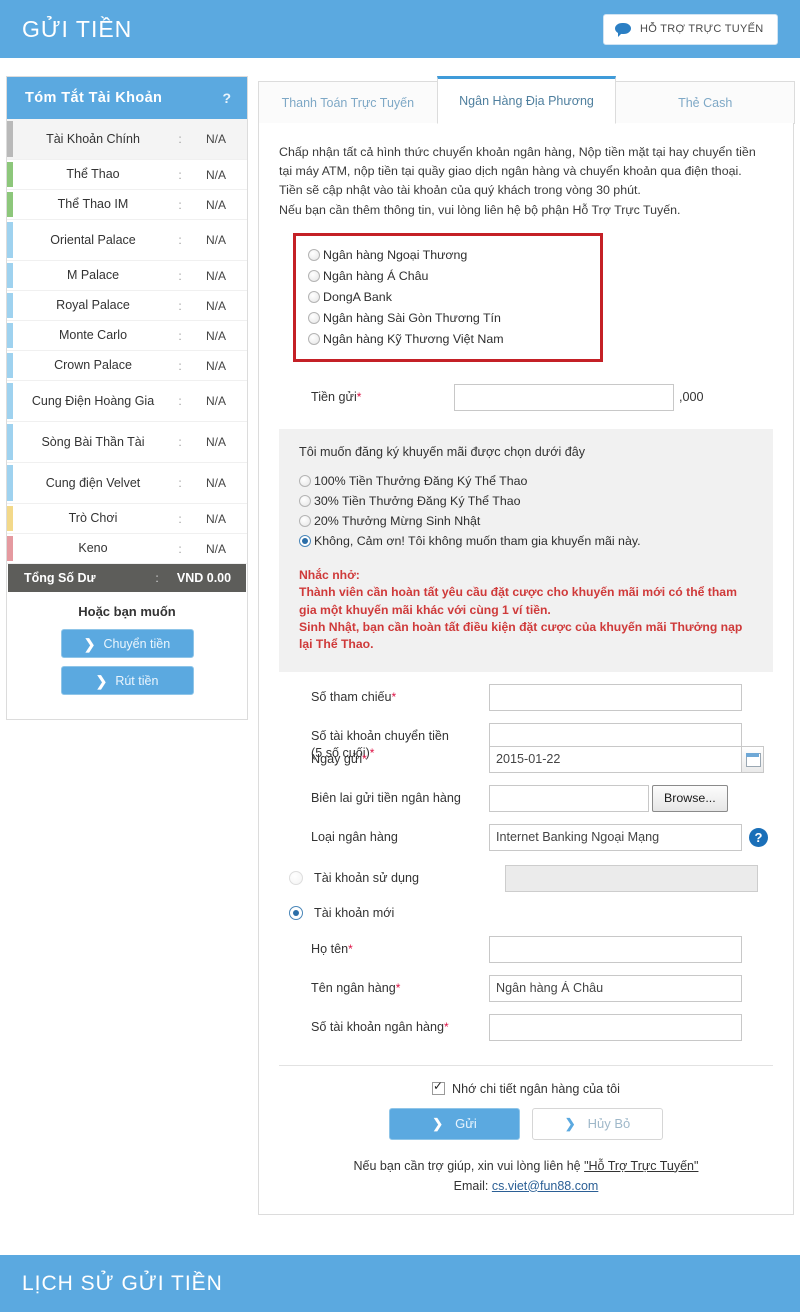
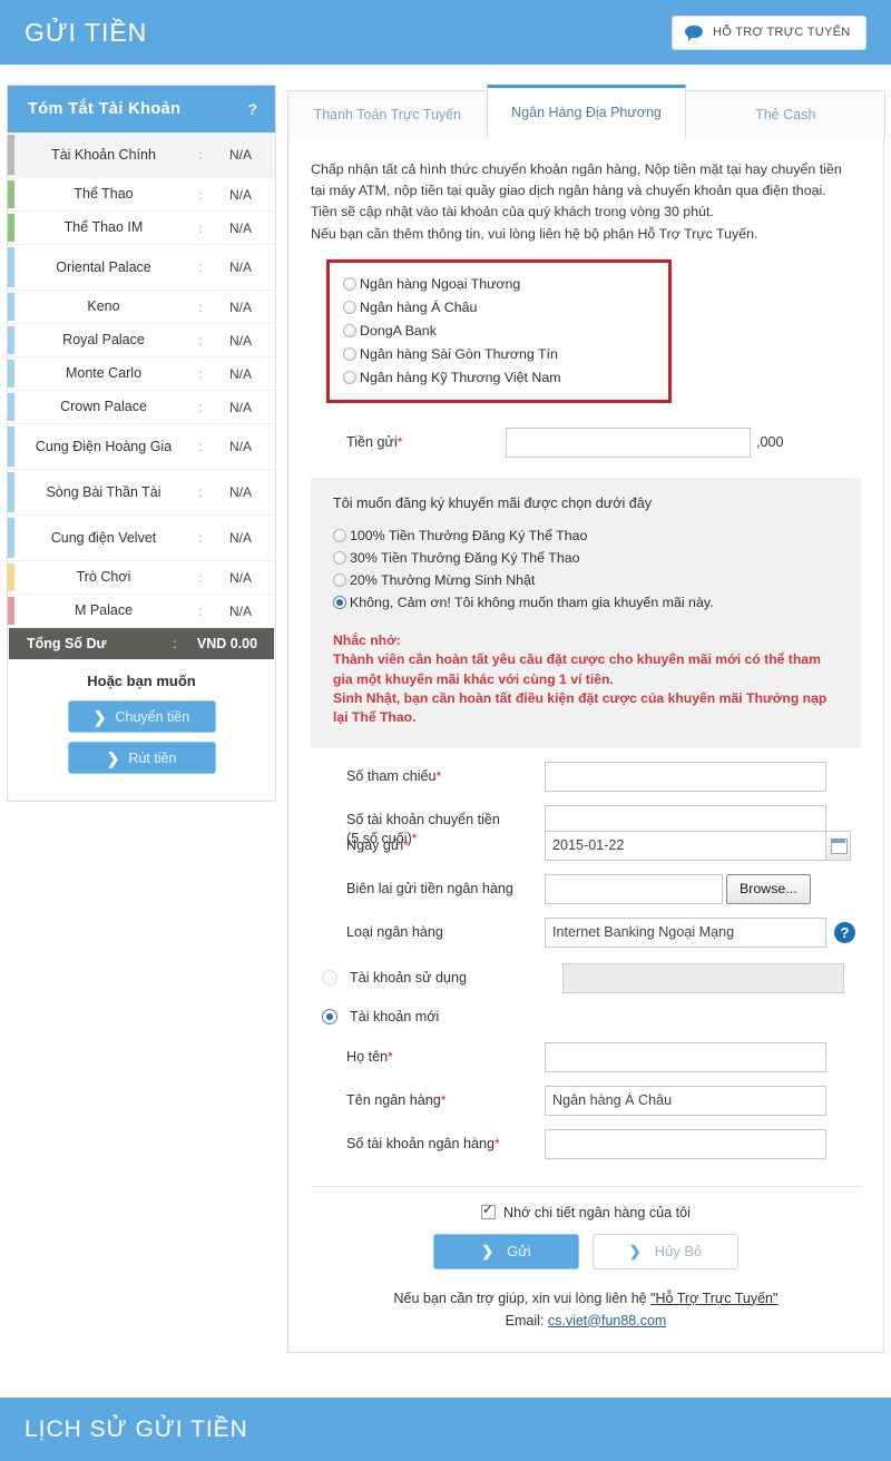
  GỬI TIỀN
  HỖ TRỢ TRỰC TUYẾN
  Tóm Tắt Tài Khoản
  ?
  Tài Khoản Chính
  :
  N/A
  Thể Thao
  :
  N/A
  Thể Thao IM
  :
  N/A
  Oriental Palace
  :
  N/A
- M Palace
+ Keno
  :
  N/A
  Royal Palace
  :
  N/A
  Monte Carlo
  :
  N/A
  Crown Palace
  :
  N/A
  Cung Điện Hoàng Gia
  :
  N/A
  Sòng Bài Thần Tài
  :
  N/A
  Cung điện Velvet
  :
  N/A
  Trò Chơi
  :
  N/A
- Keno
+ M Palace
  :
  N/A
  Tổng Số Dư
  :
  VND 0.00
  Hoặc bạn muốn
  ❯
  Chuyển tiền
  ❯
  Rút tiền
  Thanh Toán Trực Tuyến
  Ngân Hàng Địa Phương
  Thẻ Cash
  Chấp nhận tất cả hình thức chuyển khoản ngân hàng, Nộp tiền mặt tại hay chuyển tiền
  tại máy ATM, nộp tiền tại quầy giao dịch ngân hàng và chuyển khoản qua điện thoại.
  Tiền sẽ cập nhật vào tài khoản của quý khách trong vòng 30 phút.
  Nếu bạn cần thêm thông tin, vui lòng liên hệ bộ phận Hỗ Trợ Trực Tuyến.
  Ngân hàng Ngoại Thương
  Ngân hàng Á Châu
  DongA Bank
  Ngân hàng Sài Gòn Thương Tín
  Ngân hàng Kỹ Thương Việt Nam
  Tiền gửi*
  ,000
  Tôi muốn đăng ký khuyến mãi được chọn dưới đây
  100% Tiền Thưởng Đăng Ký Thể Thao
  30% Tiền Thưởng Đăng Ký Thể Thao
  20% Thưởng Mừng Sinh Nhật
  Không, Cảm ơn! Tôi không muốn tham gia khuyến mãi này.
  Nhắc nhở:
  Thành viên cần hoàn tất yêu cầu đặt cược cho khuyến mãi mới có thể tham
  gia một khuyến mãi khác với cùng 1 ví tiền.
  Sinh Nhật, bạn cần hoàn tất điều kiện đặt cược của khuyến mãi Thưởng nạp
  lại Thể Thao.
  Số tham chiếu*
  Số tài khoản chuyển tiền
  (5 số cuối)*
  Ngày gửi*
  2015-01-22
  Biên lai gửi tiền ngân hàng
  Browse...
  Loại ngân hàng
  Internet Banking Ngoại Mạng
  ?
  Tài khoản sử dụng
  Tài khoản mới
  Họ tên*
  Tên ngân hàng*
  Ngân hàng Á Châu
  Số tài khoản ngân hàng*
  Nhớ chi tiết ngân hàng của tôi
  ❯
  Gửi
  ❯
  Hủy Bỏ
  Nếu bạn cần trợ giúp, xin vui lòng liên hệ "Hỗ Trợ Trực Tuyến"
  Email: cs.viet@fun88.com
  LỊCH SỬ GỬI TIỀN
